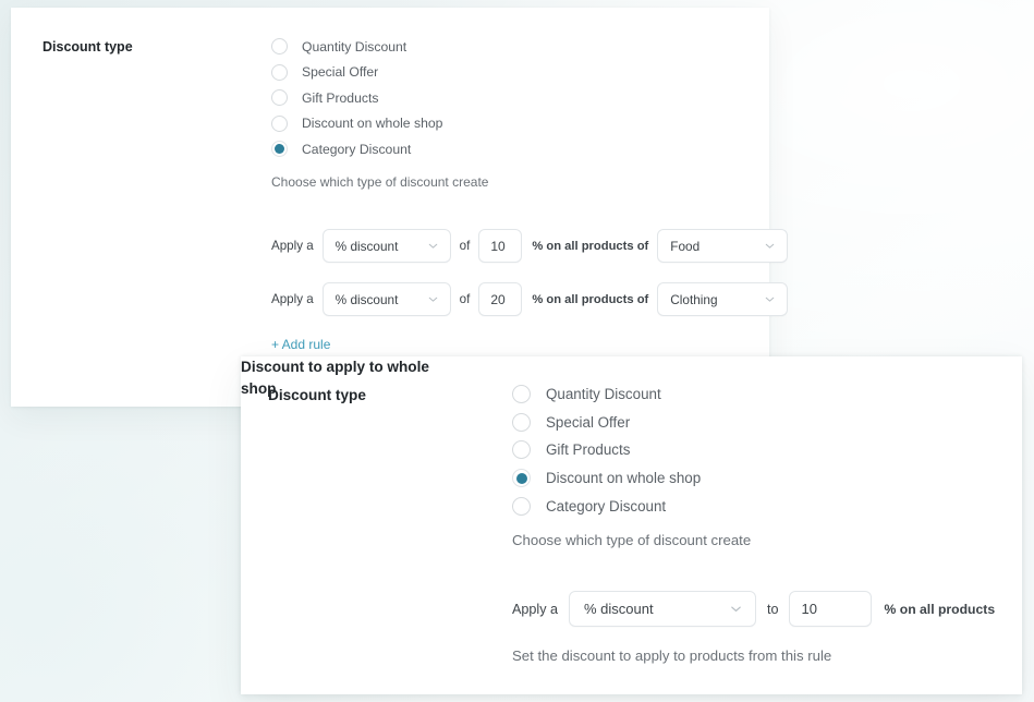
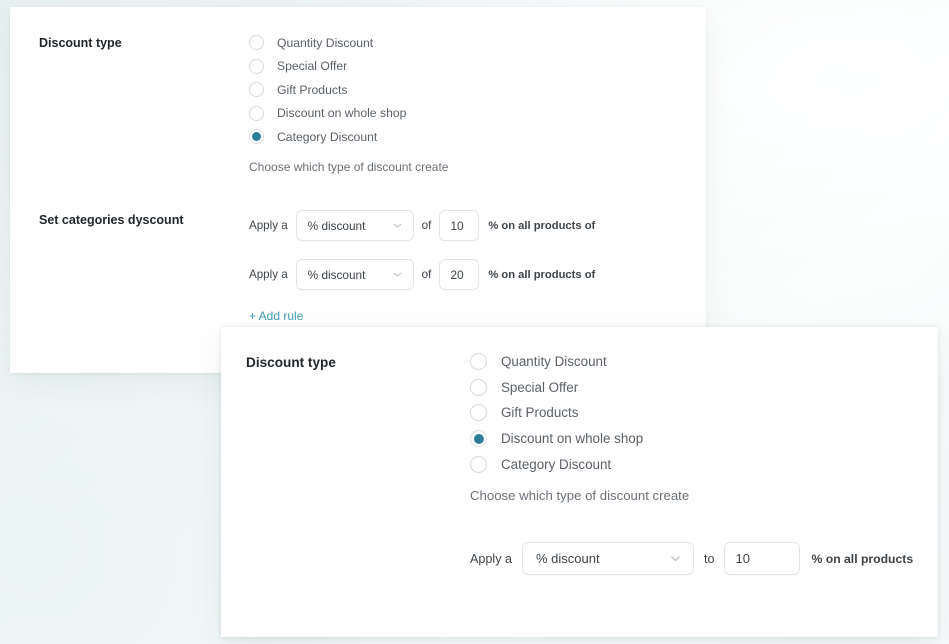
  Discount type
  Quantity Discount
  Special Offer
  Gift Products
  Discount on whole shop
  Category Discount
  Choose which type of discount create
+ Set categories dyscount
  Apply a
  % discount
  of
  10
  % on all products of
- Food
  Apply a
  % discount
  of
  20
  % on all products of
- Clothing
  + Add rule
  Discount type
  Quantity Discount
  Special Offer
  Gift Products
  Discount on whole shop
  Category Discount
  Choose which type of discount create
- Discount to apply to whole shop
  Apply a
  % discount
  to
  10
  % on all products
- Set the discount to apply to products from this rule
